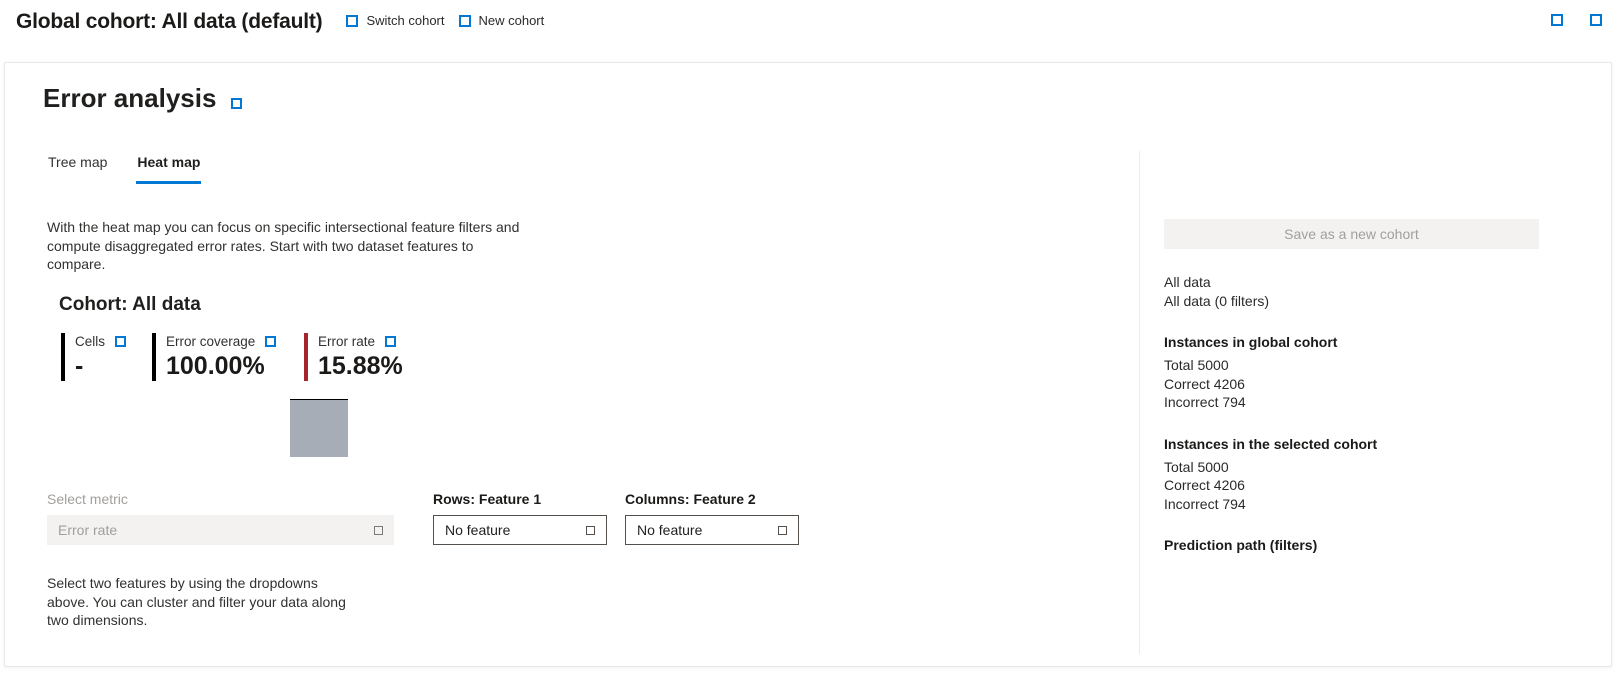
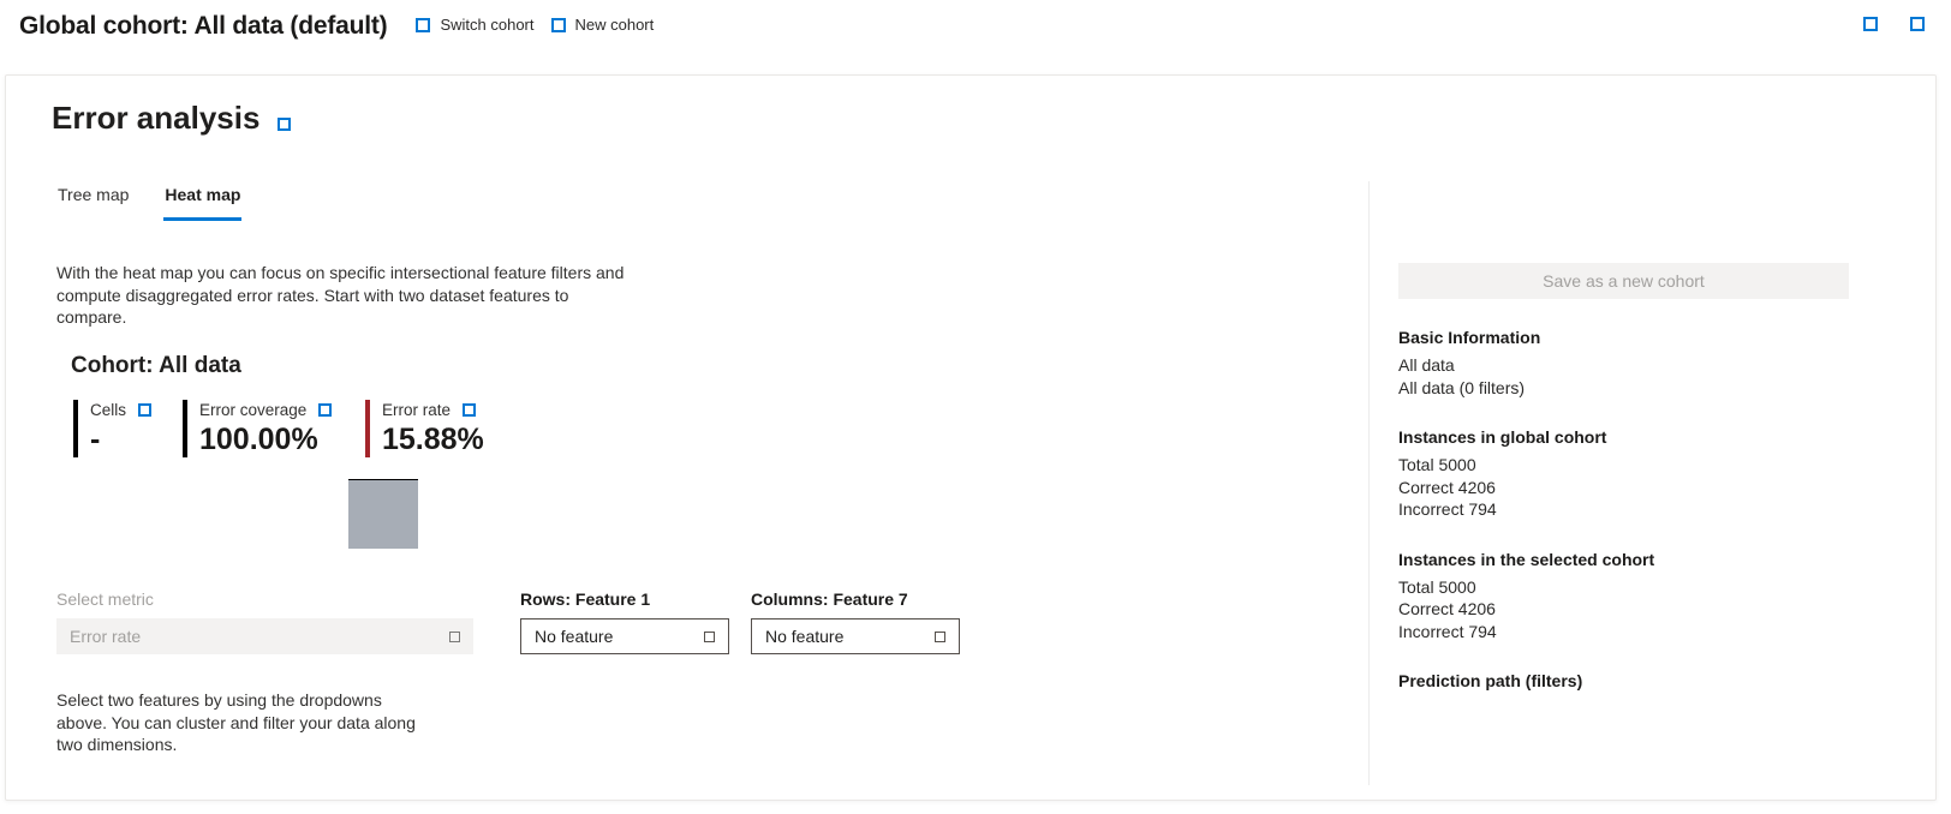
  Global cohort: All data (default)
  Switch cohort
  New cohort
  Error analysis
  Tree map
  Heat map
  With the heat map you can focus on specific intersectional feature filters and compute disaggregated error rates. Start with two dataset features to compare.
  Cohort: All data
  Cells
  -
  Error coverage
  100.00%
  Error rate
  15.88%
  Select metric
  Error rate
  Rows: Feature 1
  No feature
- Columns: Feature 2
+ Columns: Feature 7
  No feature
  Select two features by using the dropdowns above. You can cluster and filter your data along two dimensions.
  Save as a new cohort
+ Basic Information
  All data
  All data (0 filters)
  Instances in global cohort
  Total 5000
  Correct 4206
  Incorrect 794
  Instances in the selected cohort
  Total 5000
  Correct 4206
  Incorrect 794
  Prediction path (filters)
